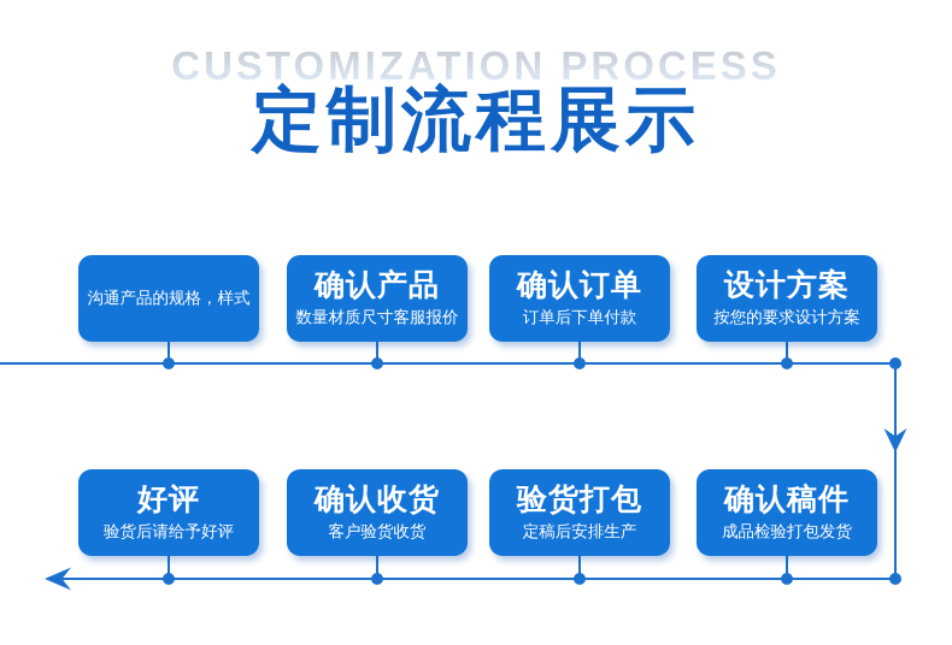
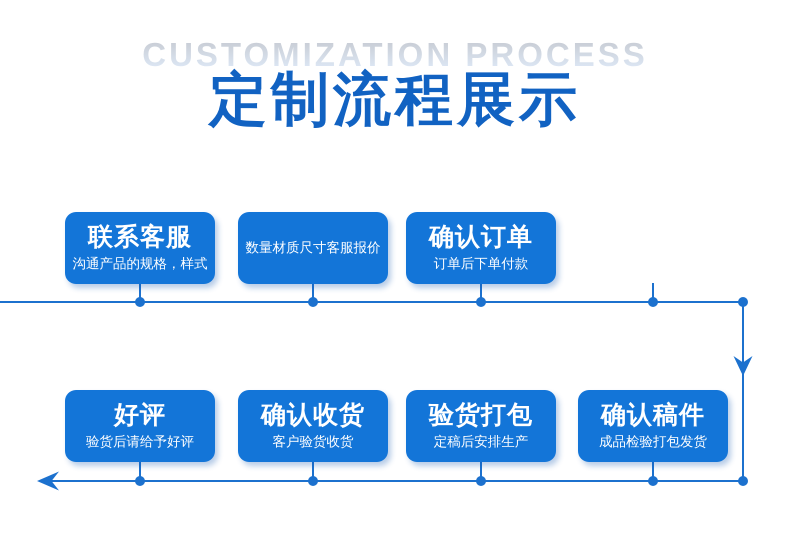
  CUSTOMIZATION PROCESS
  定制流程展示
+ 联系客服
  沟通产品的规格，样式
- 确认产品
  数量材质尺寸客服报价
  确认订单
  订单后下单付款
- 设计方案
- 按您的要求设计方案
  好评
  验货后请给予好评
  确认收货
  客户验货收货
  验货打包
  定稿后安排生产
  确认稿件
  成品检验打包发货
